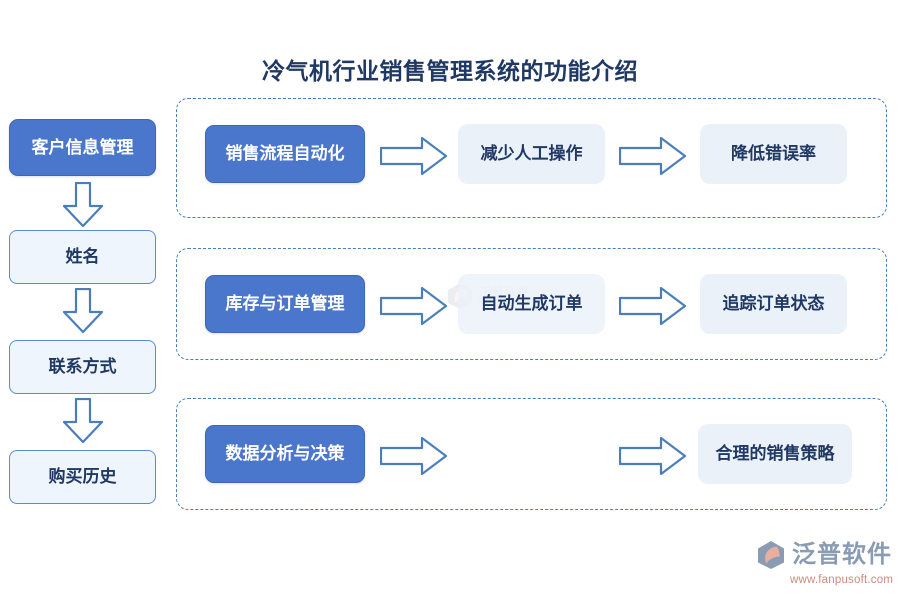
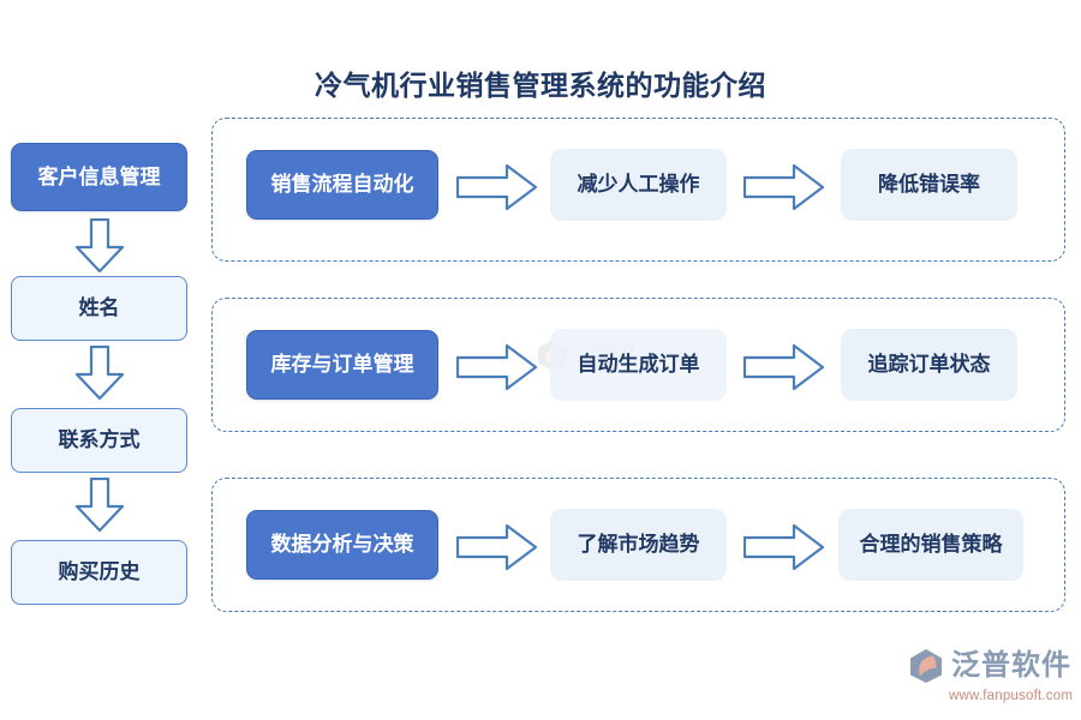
  冷气机行业销售管理系统的功能介绍
  客户信息管理
  姓名
  联系方式
  购买历史
  销售流程自动化
  减少人工操作
  降低错误率
  库存与订单管理
  泛普软件
  自动生成订单
  追踪订单状态
  数据分析与决策
+ 了解市场趋势
  合理的销售策略
  泛普软件
  www.fanpusoft.com
